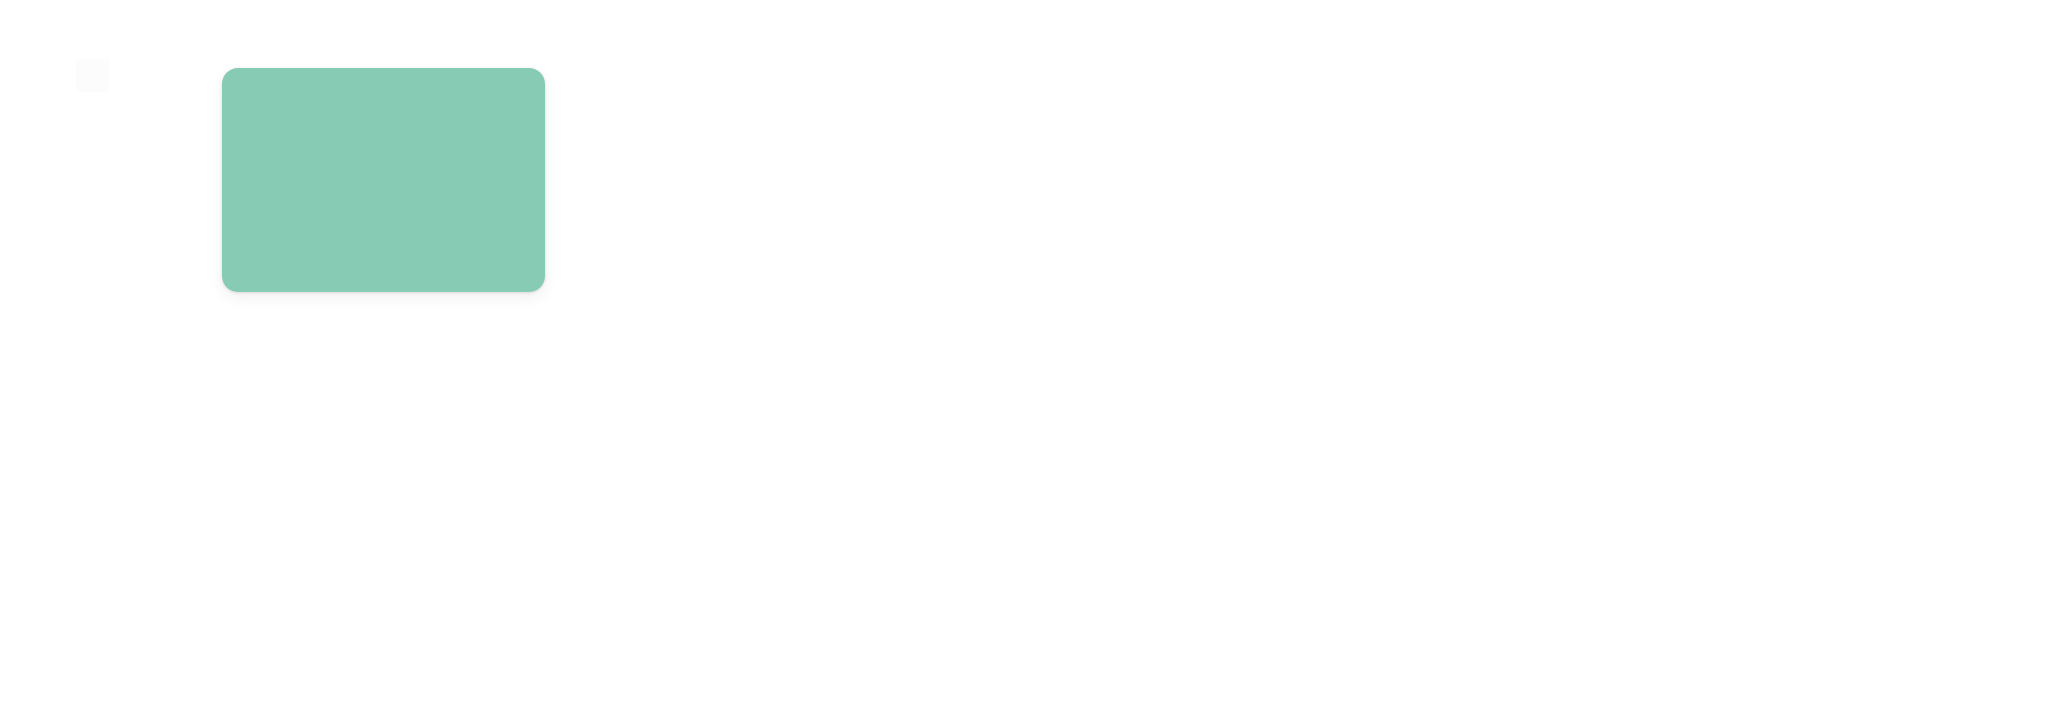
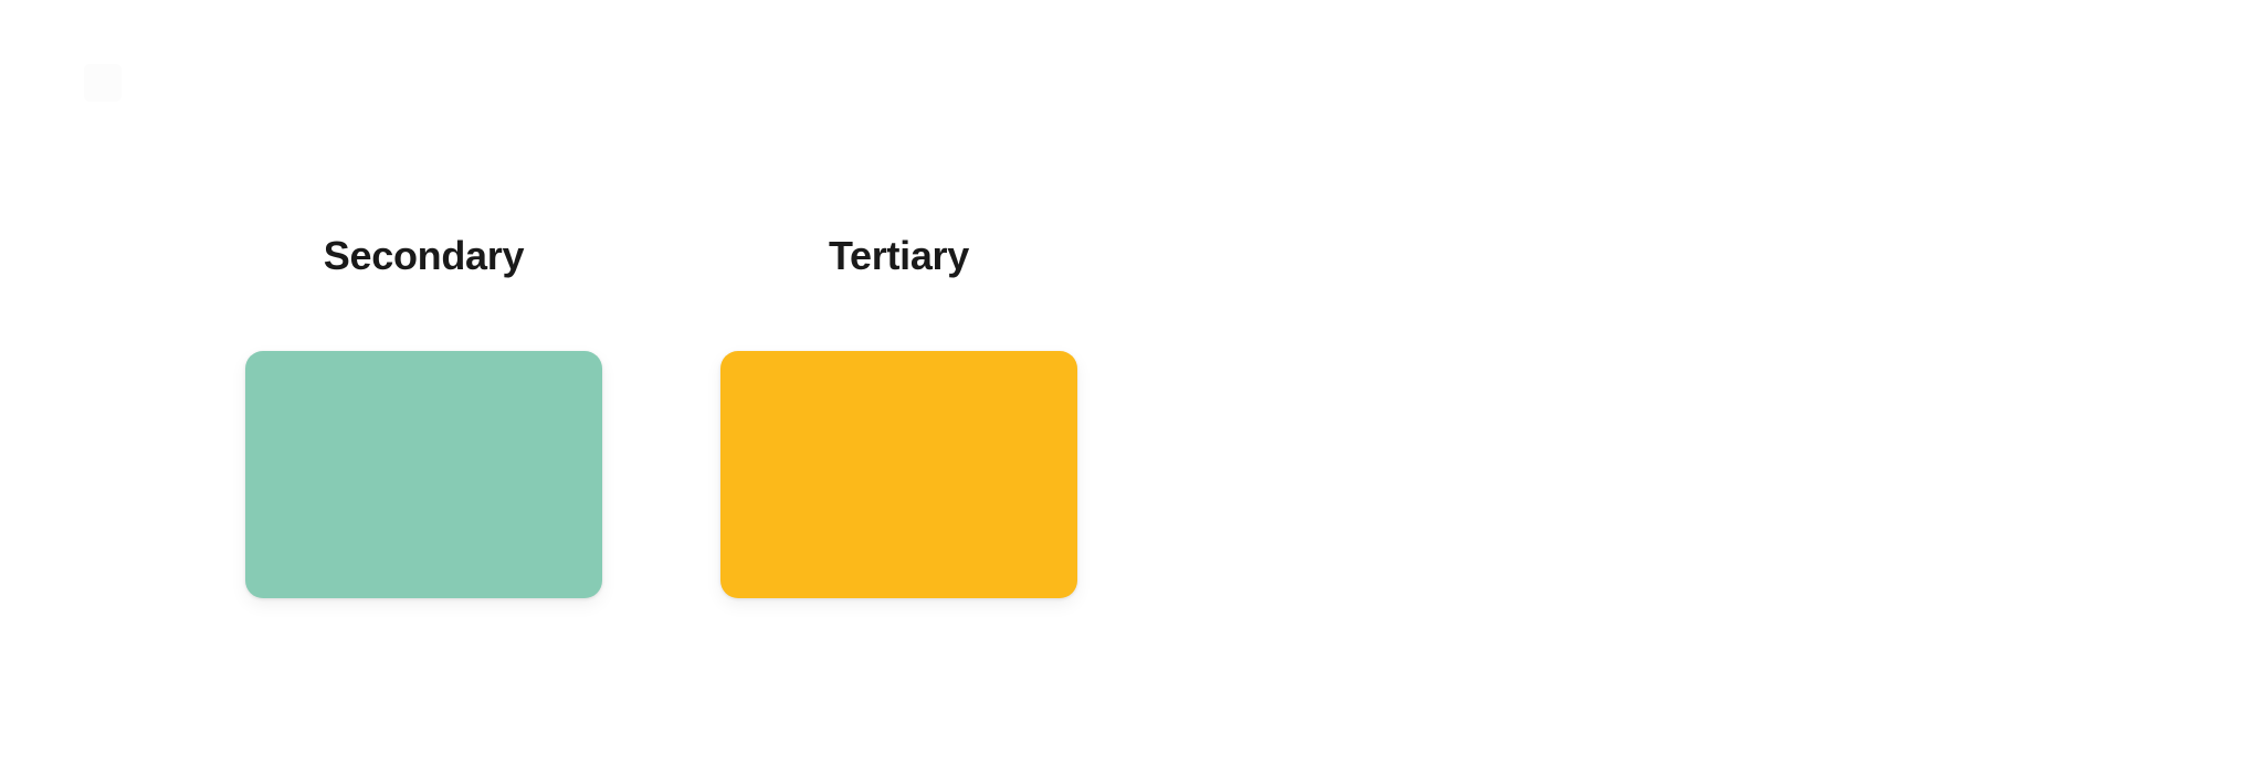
+ Secondary
+ Tertiary
